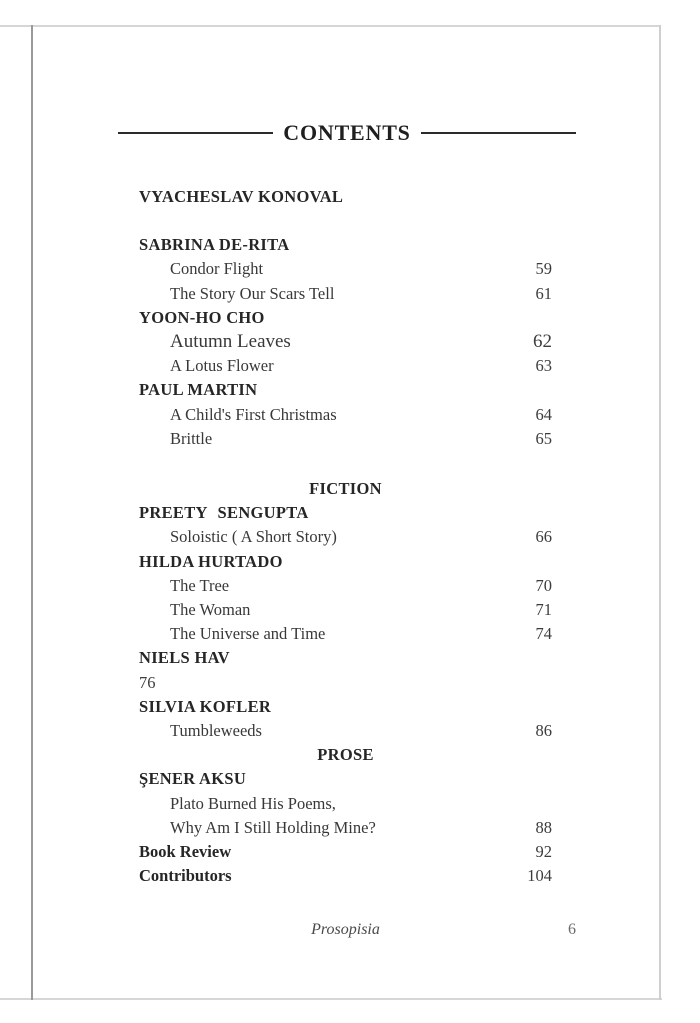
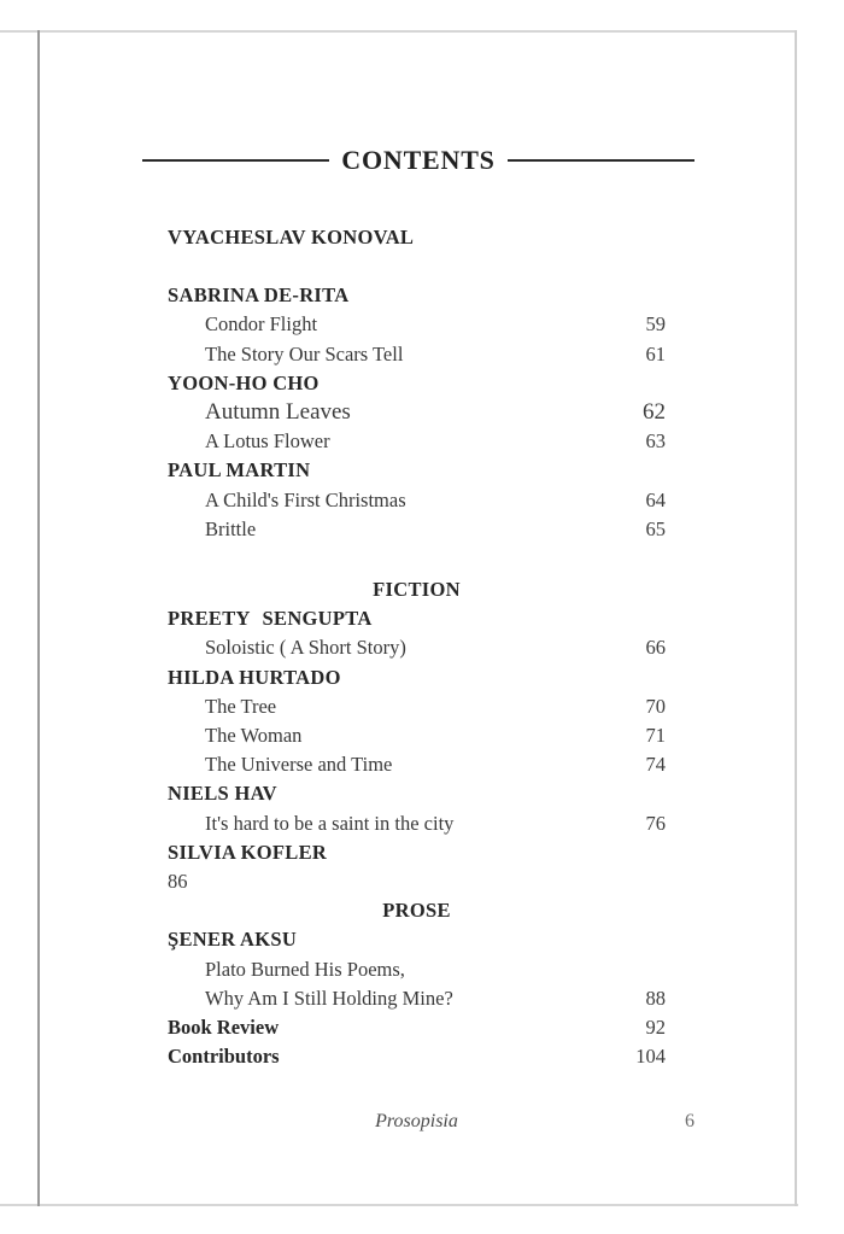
  CONTENTS
  VYACHESLAV KONOVAL
  SABRINA DE-RITA
  Condor Flight
  59
  The Story Our Scars Tell
  61
  YOON-HO CHO
  Autumn Leaves
  62
  A Lotus Flower
  63
  PAUL MARTIN
  A Child's First Christmas
  64
  Brittle
  65
  FICTION
  PREETY SENGUPTA
  Soloistic ( A Short Story)
  66
  HILDA HURTADO
  The Tree
  70
  The Woman
  71
  The Universe and Time
  74
  NIELS HAV
+ It's hard to be a saint in the city
  76
  SILVIA KOFLER
- Tumbleweeds
  86
  PROSE
  ŞENER AKSU
  Plato Burned His Poems,
  Why Am I Still Holding Mine?
  88
  Book Review
  92
  Contributors
  104
  Prosopisia
  6
